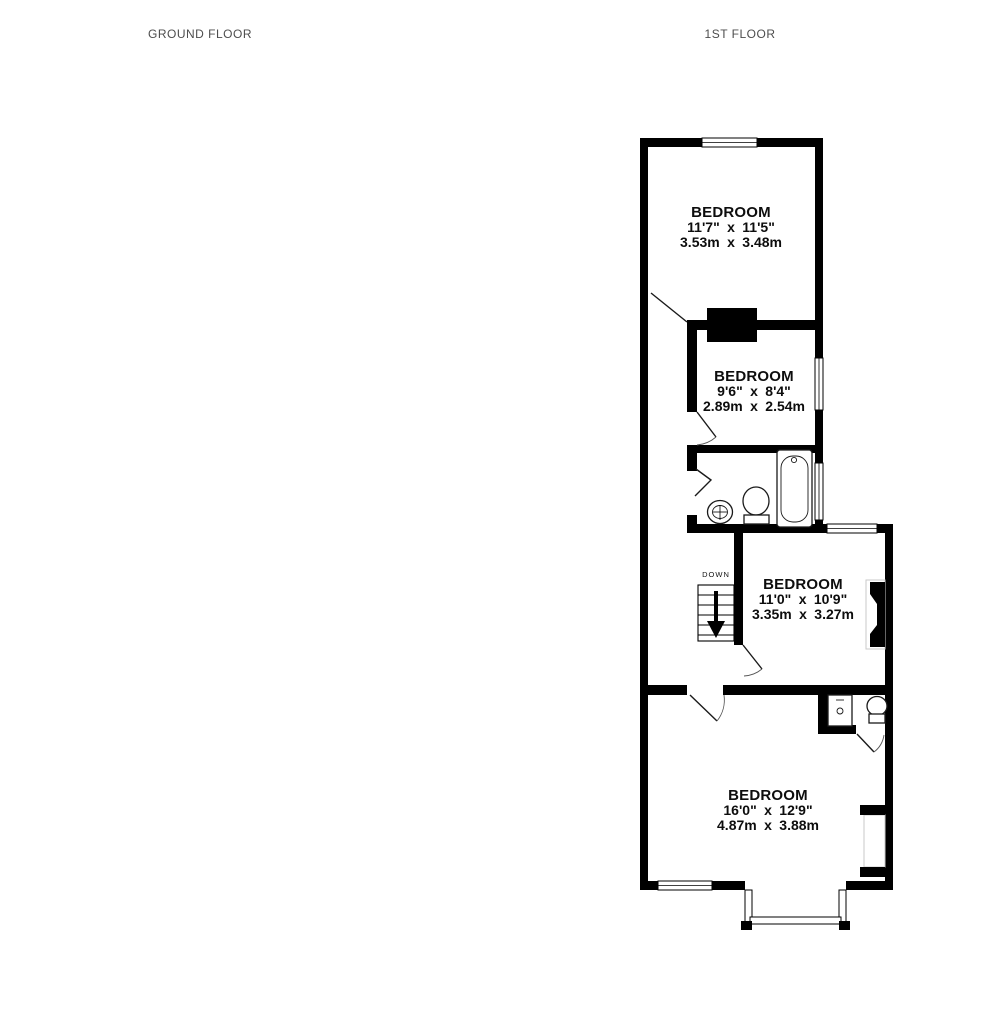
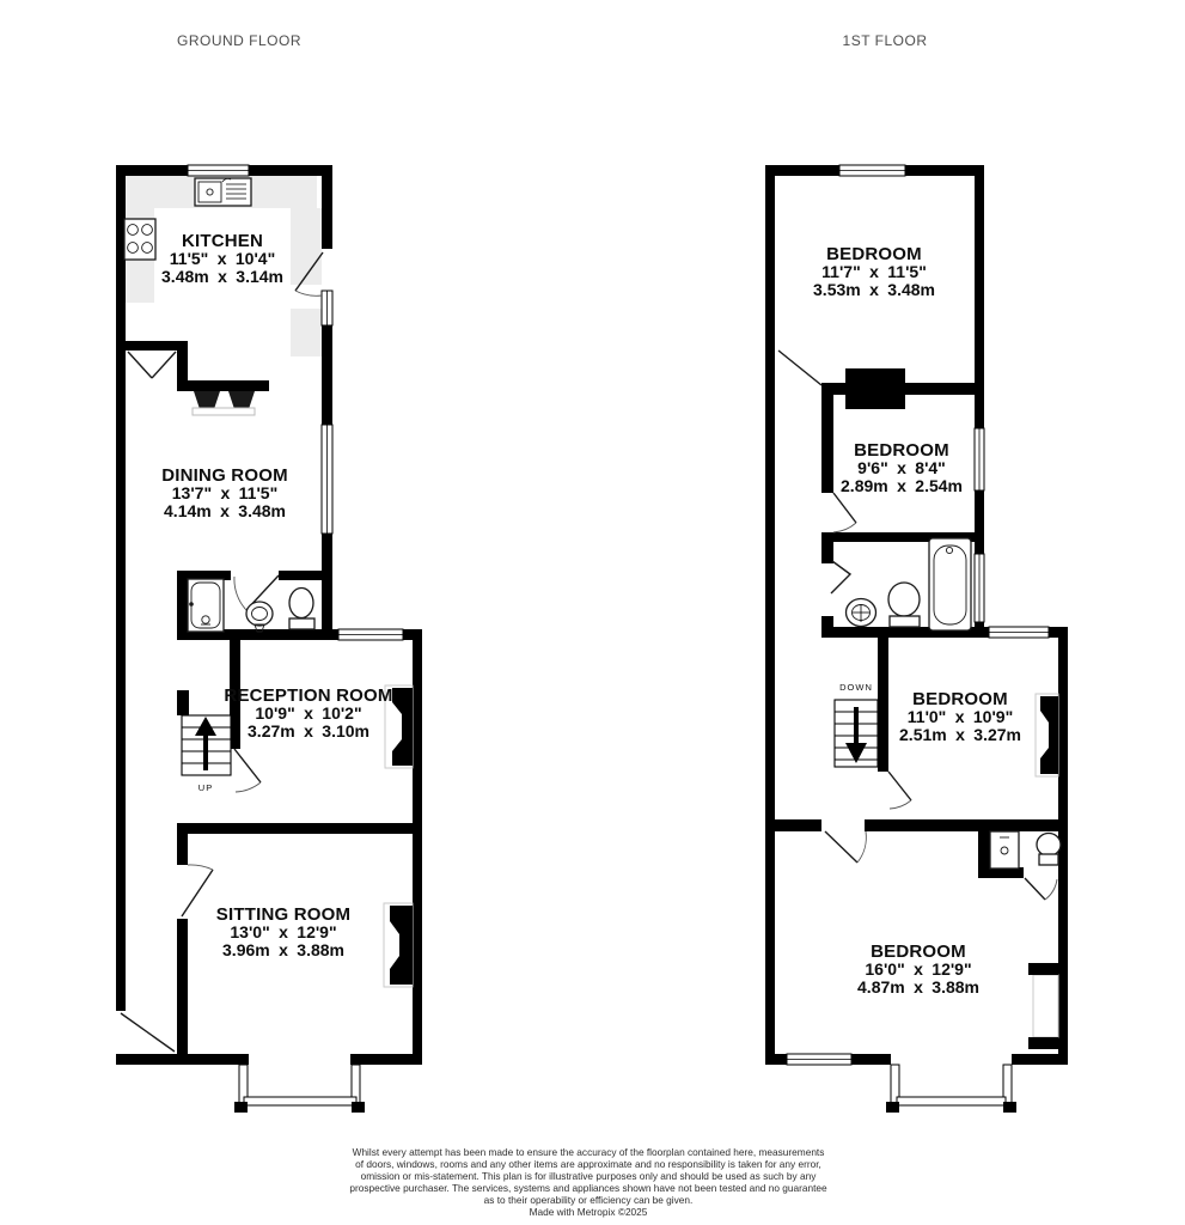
  GROUND FLOOR
  1ST FLOOR
+ UP
+ KITCHEN
+ 11'5" x 10'4"
+ 3.48m x 3.14m
+ DINING ROOM
+ 13'7" x 11'5"
+ 4.14m x 3.48m
+ RECEPTION ROOM
+ 10'9" x 10'2"
+ 3.27m x 3.10m
+ SITTING ROOM
+ 13'0" x 12'9"
+ 3.96m x 3.88m
  DOWN
  BEDROOM
  11'7" x 11'5"
  3.53m x 3.48m
  BEDROOM
  9'6" x 8'4"
  2.89m x 2.54m
  BEDROOM
  11'0" x 10'9"
- 3.35m x 3.27m
+ 2.51m x 3.27m
  BEDROOM
  16'0" x 12'9"
  4.87m x 3.88m
+ Whilst every attempt has been made to ensure the accuracy of the floorplan contained here, measurements
+ of doors, windows, rooms and any other items are approximate and no responsibility is taken for any error,
+ omission or mis-statement. This plan is for illustrative purposes only and should be used as such by any
+ prospective purchaser. The services, systems and appliances shown have not been tested and no guarantee
+ as to their operability or efficiency can be given.
+ Made with Metropix ©2025
